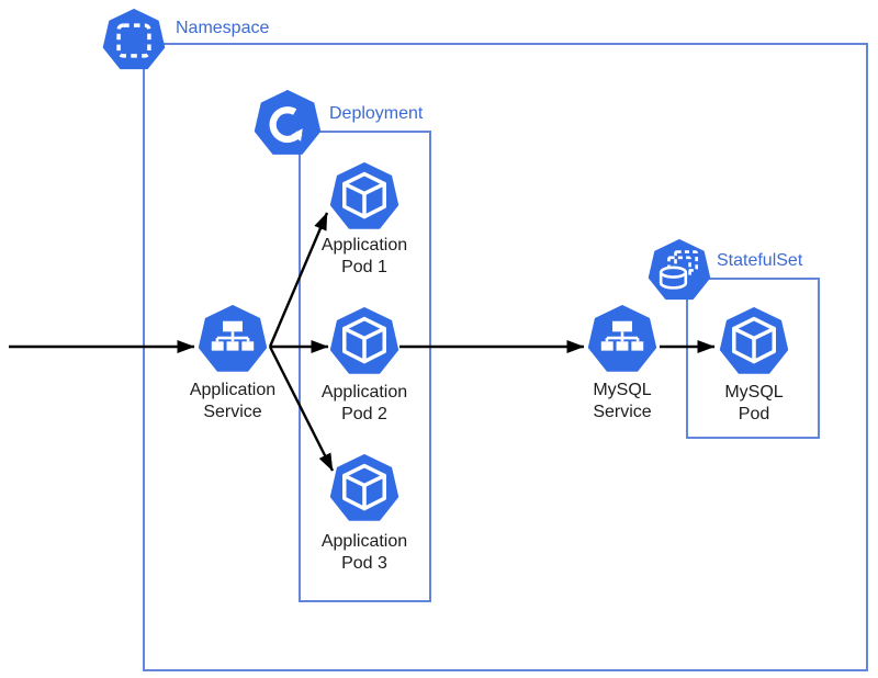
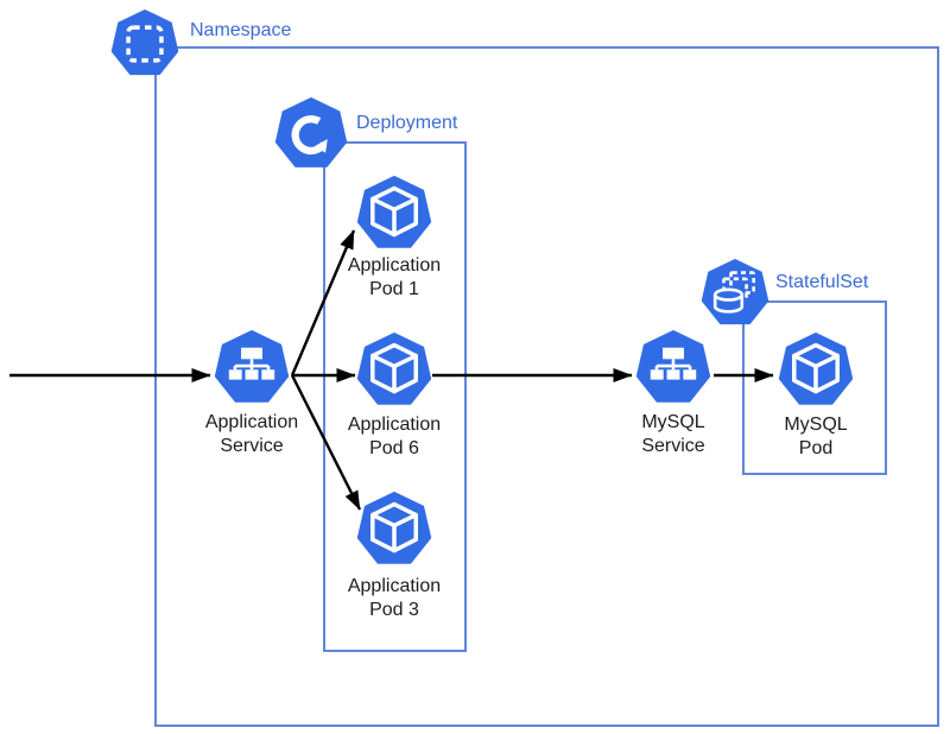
  Namespace
  Deployment
  StatefulSet
  Application
  Service
  Application
  Pod 1
  Application
- Pod 2
+ Pod 6
  Application
  Pod 3
  MySQL
  Service
  MySQL
  Pod
